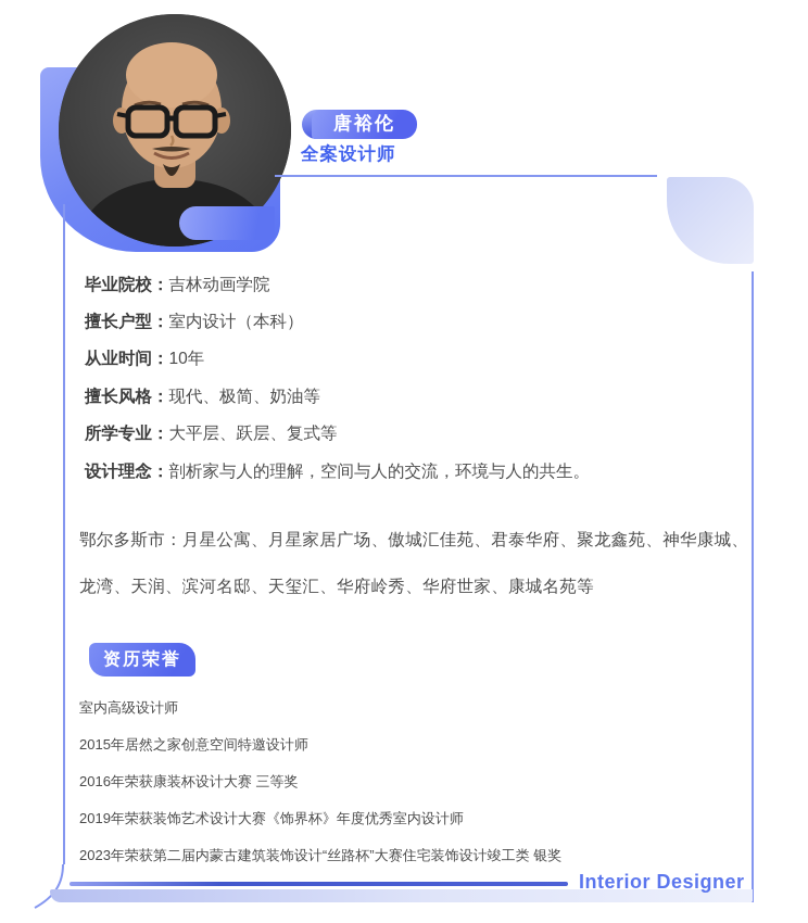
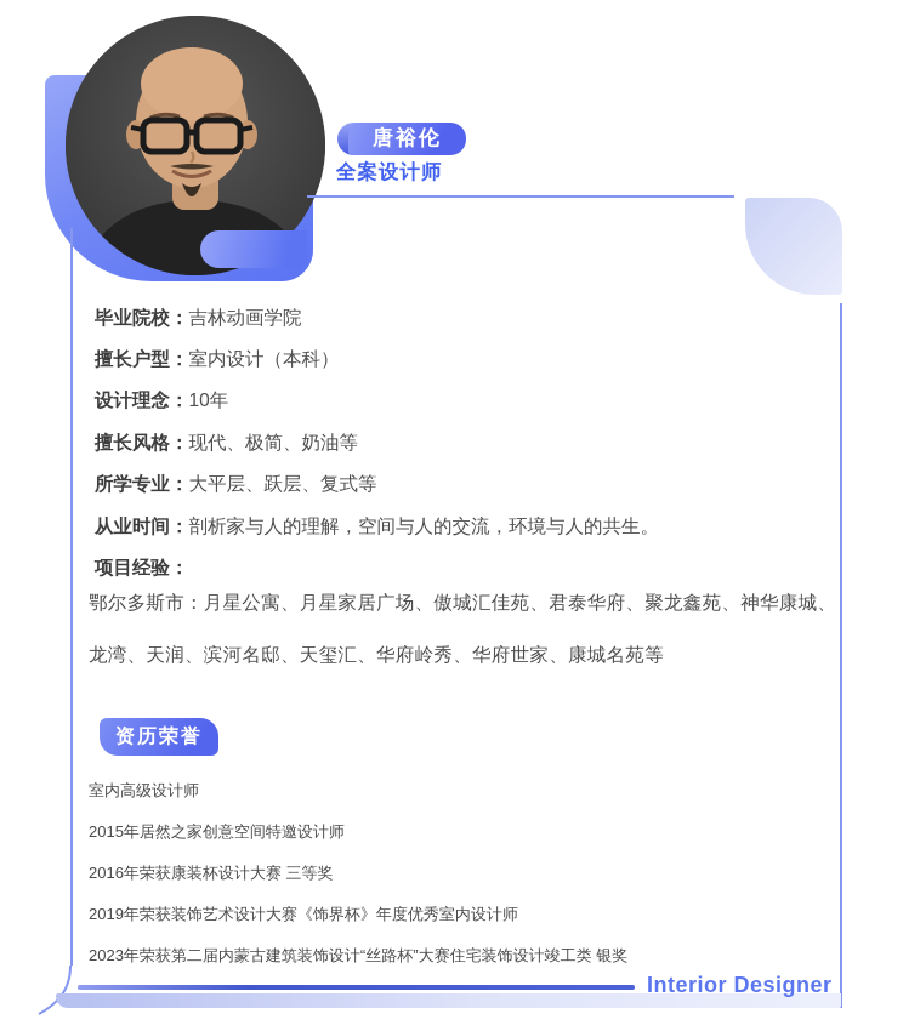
  唐裕伦
  全案设计师
  毕业院校：
  吉林动画学院
  擅长户型：
  室内设计（本科）
- 从业时间：
+ 设计理念：
  10年
  擅长风格：
  现代、极简、奶油等
  所学专业：
  大平层、跃层、复式等
- 设计理念：
+ 从业时间：
  剖析家与人的理解，空间与人的交流，环境与人的共生。
+ 项目经验：
  鄂尔多斯市：月星公寓、月星家居广场、傲城汇佳苑、君泰华府、聚龙鑫苑、神华康城、龙湾、天润、滨河名邸、天玺汇、华府岭秀、华府世家、康城名苑等
  资历荣誉
  室内高级设计师
  2015年居然之家创意空间特邀设计师
  2016年荣获康装杯设计大赛 三等奖
  2019年荣获装饰艺术设计大赛《饰界杯》年度优秀室内设计师
  2023年荣获第二届内蒙古建筑装饰设计“丝路杯”大赛住宅装饰设计竣工类 银奖
  Interior Designer
